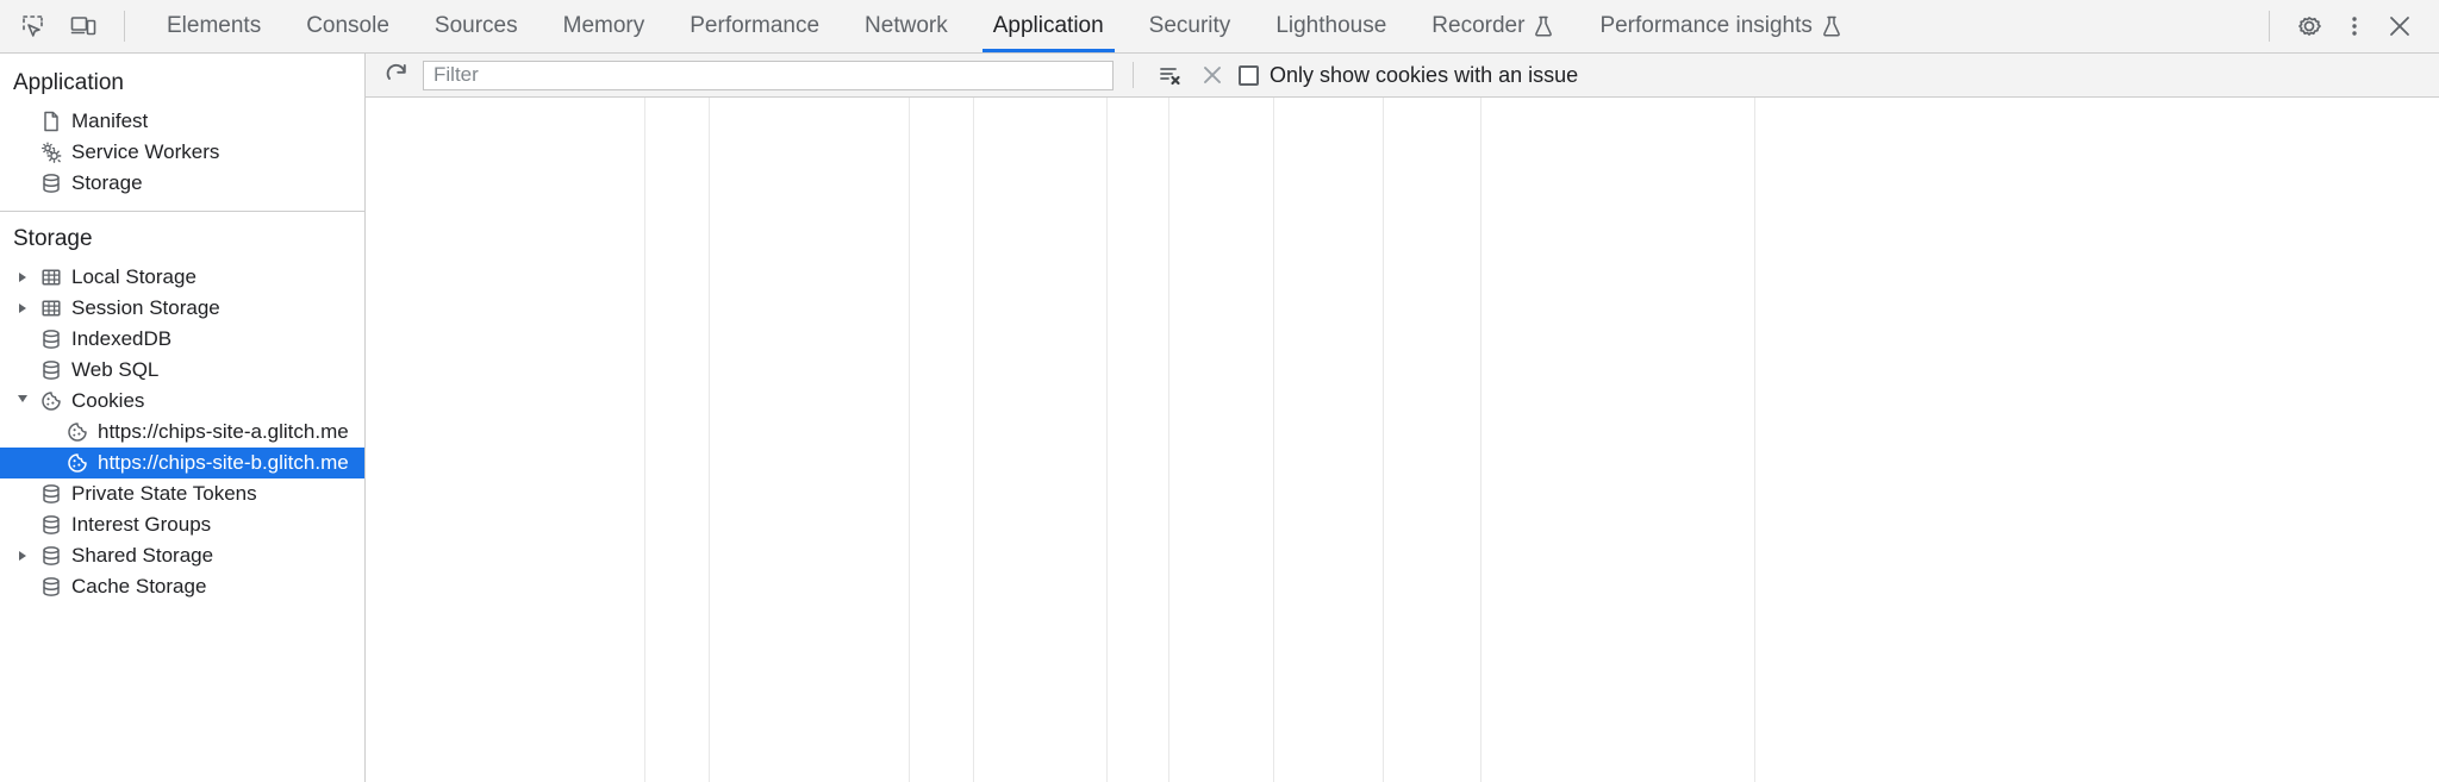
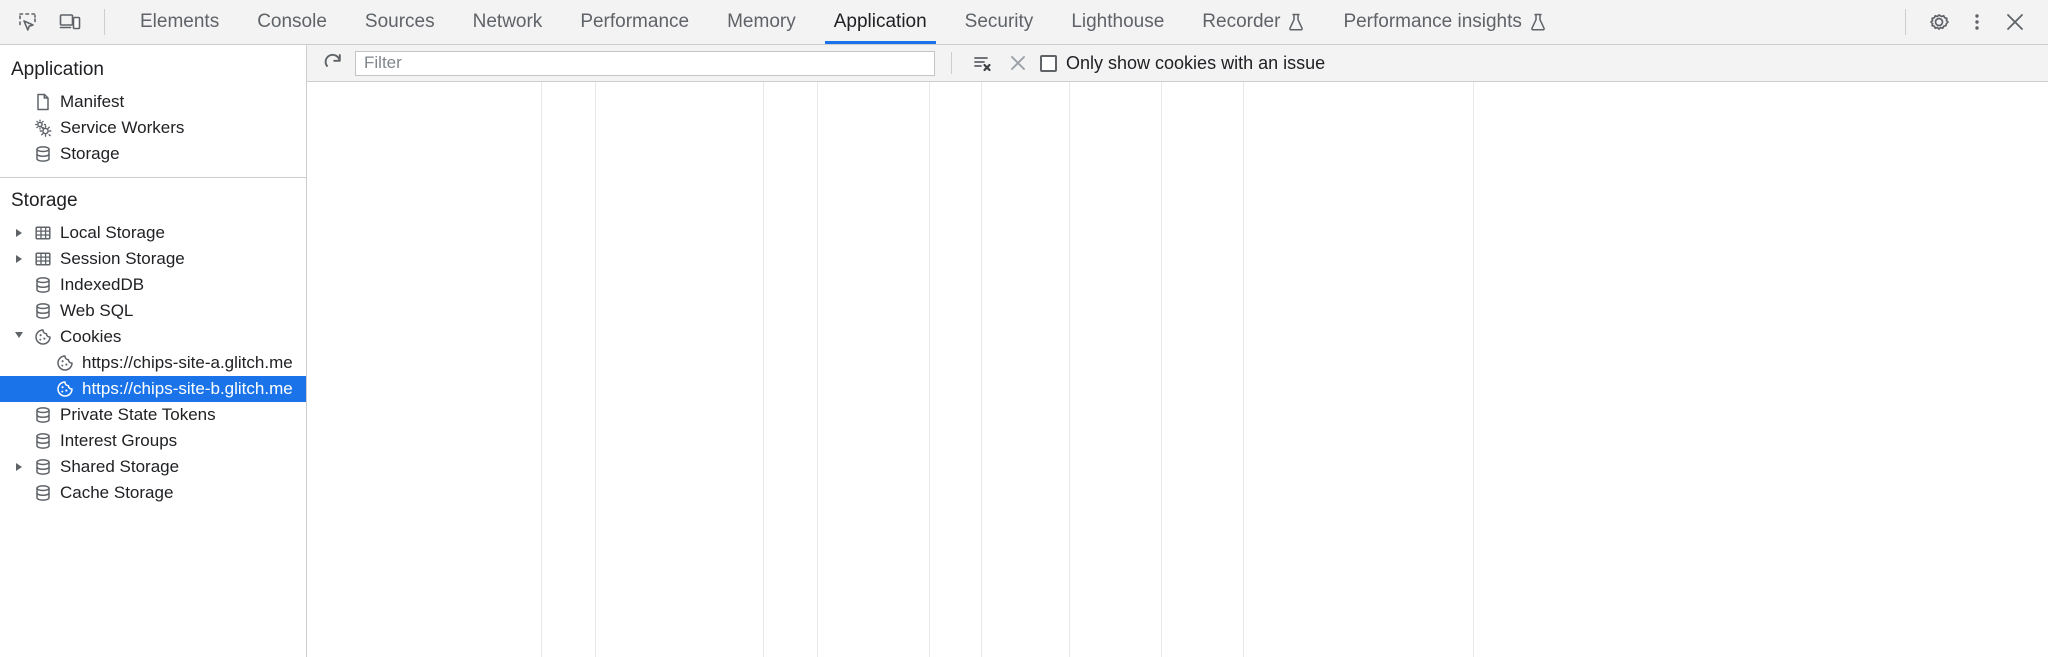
  Elements
  Console
  Sources
- Memory
+ Network
  Performance
- Network
+ Memory
  Application
  Security
  Lighthouse
  Recorder
  Performance insights
  Application
  Manifest
  Service Workers
  Storage
  Storage
  Local Storage
  Session Storage
  IndexedDB
  Web SQL
  Cookies
  https://chips-site-a.glitch.me
  https://chips-site-b.glitch.me
  Private State Tokens
  Interest Groups
  Shared Storage
  Cache Storage
  Filter
  Only show cookies with an issue
